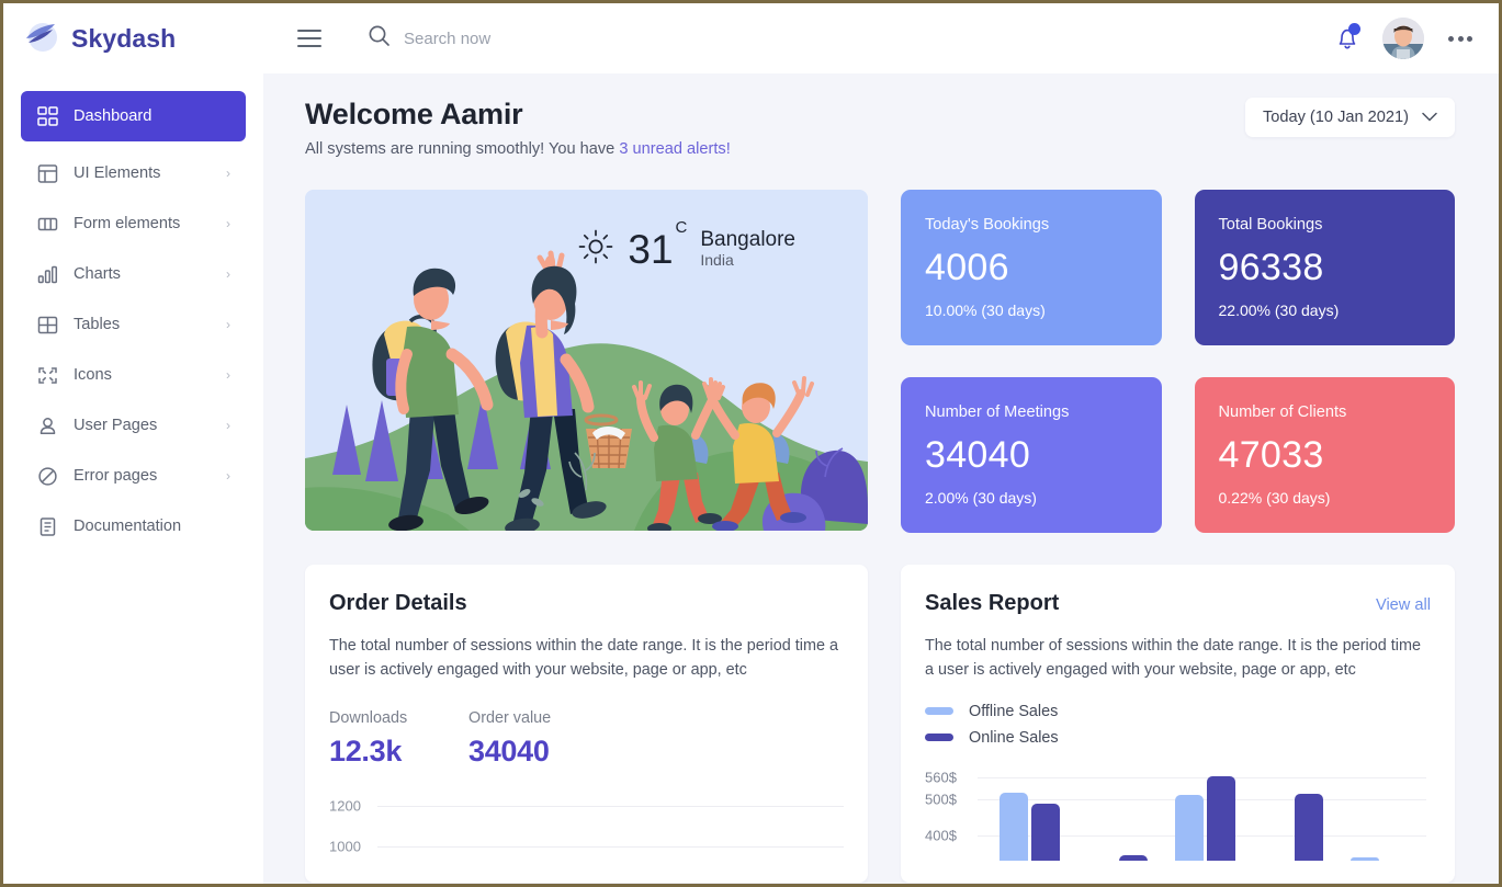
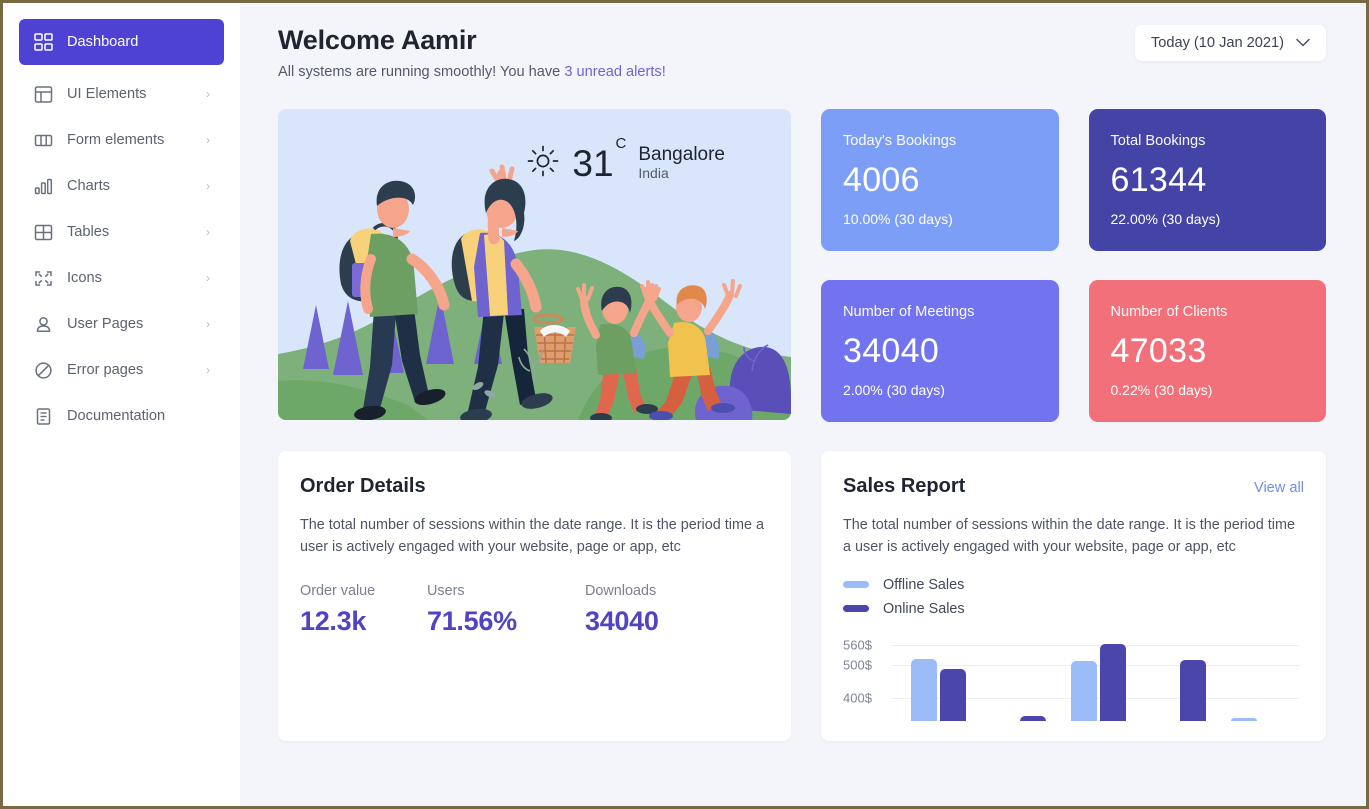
- Skydash
- Search now
  Dashboard
  UI Elements
  ›
  Form elements
  ›
  Charts
  ›
  Tables
  ›
  Icons
  ›
  User Pages
  ›
  Error pages
  ›
  Documentation
  Welcome Aamir
  All systems are running smoothly! You have 3 unread alerts!
  Today (10 Jan 2021)
  31C
  Bangalore
  India
  Today's Bookings
  4006
  10.00% (30 days)
  Total Bookings
- 96338
+ 61344
  22.00% (30 days)
  Number of Meetings
  34040
  2.00% (30 days)
  Number of Clients
  47033
  0.22% (30 days)
  Order Details
  The total number of sessions within the date range. It is the period time a user is actively engaged with your website, page or app, etc
- Downloads
+ Order value
  12.3k
+ Users
+ 71.56%
- Order value
+ Downloads
  34040
- 1200
- 1000
  Sales Report
  View all
  The total number of sessions within the date range. It is the period time a user is actively engaged with your website, page or app, etc
  Offline Sales
  Online Sales
  560$
  500$
  400$
